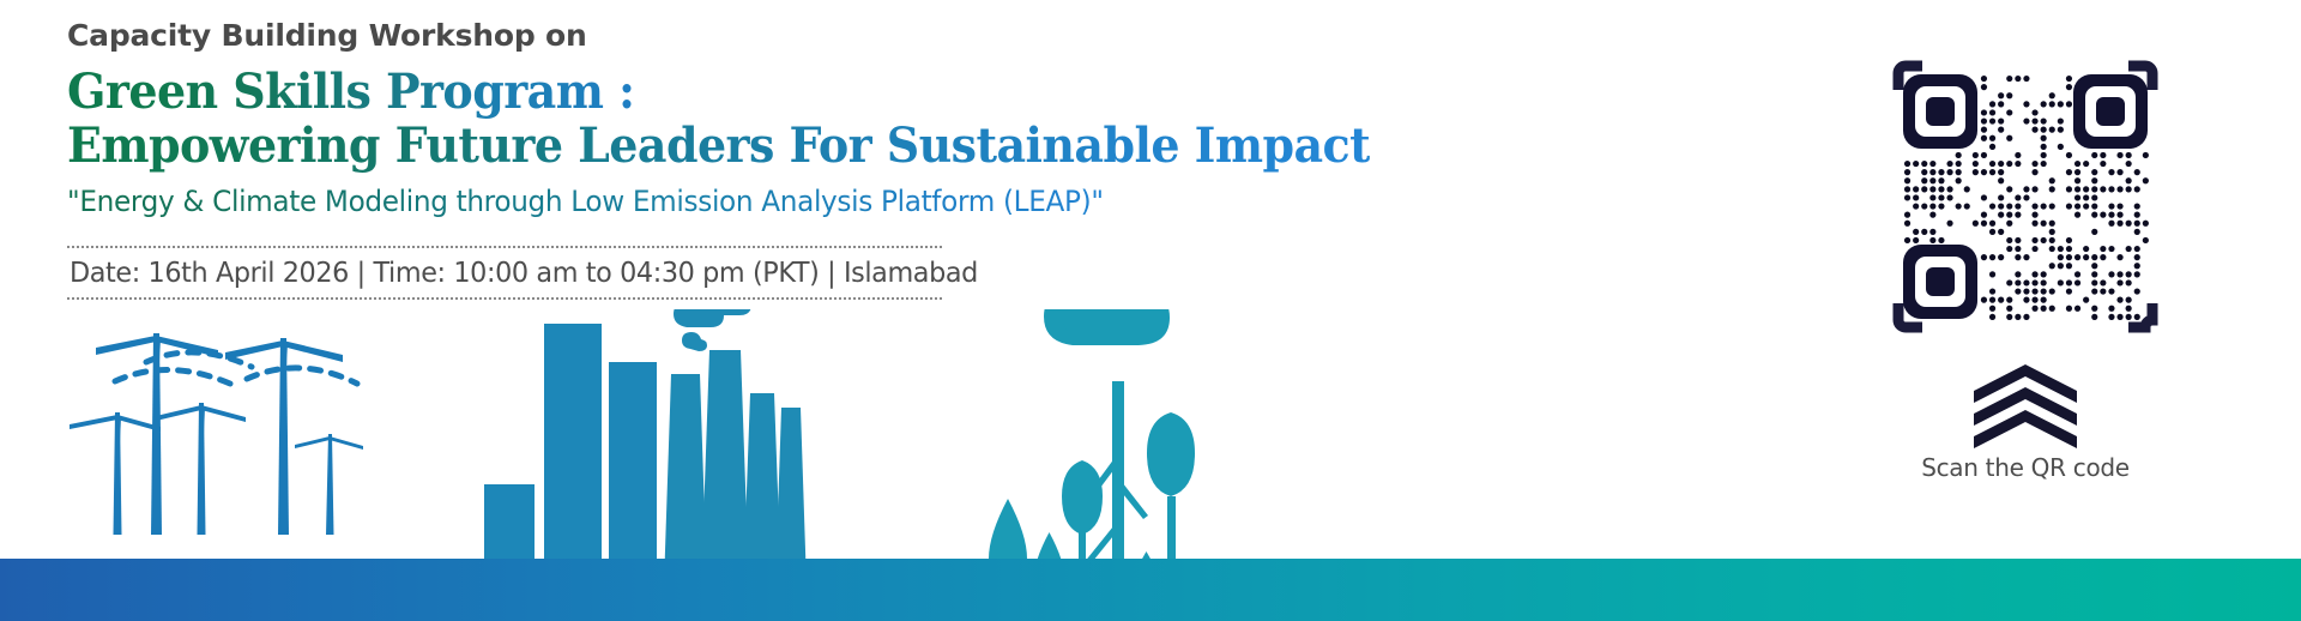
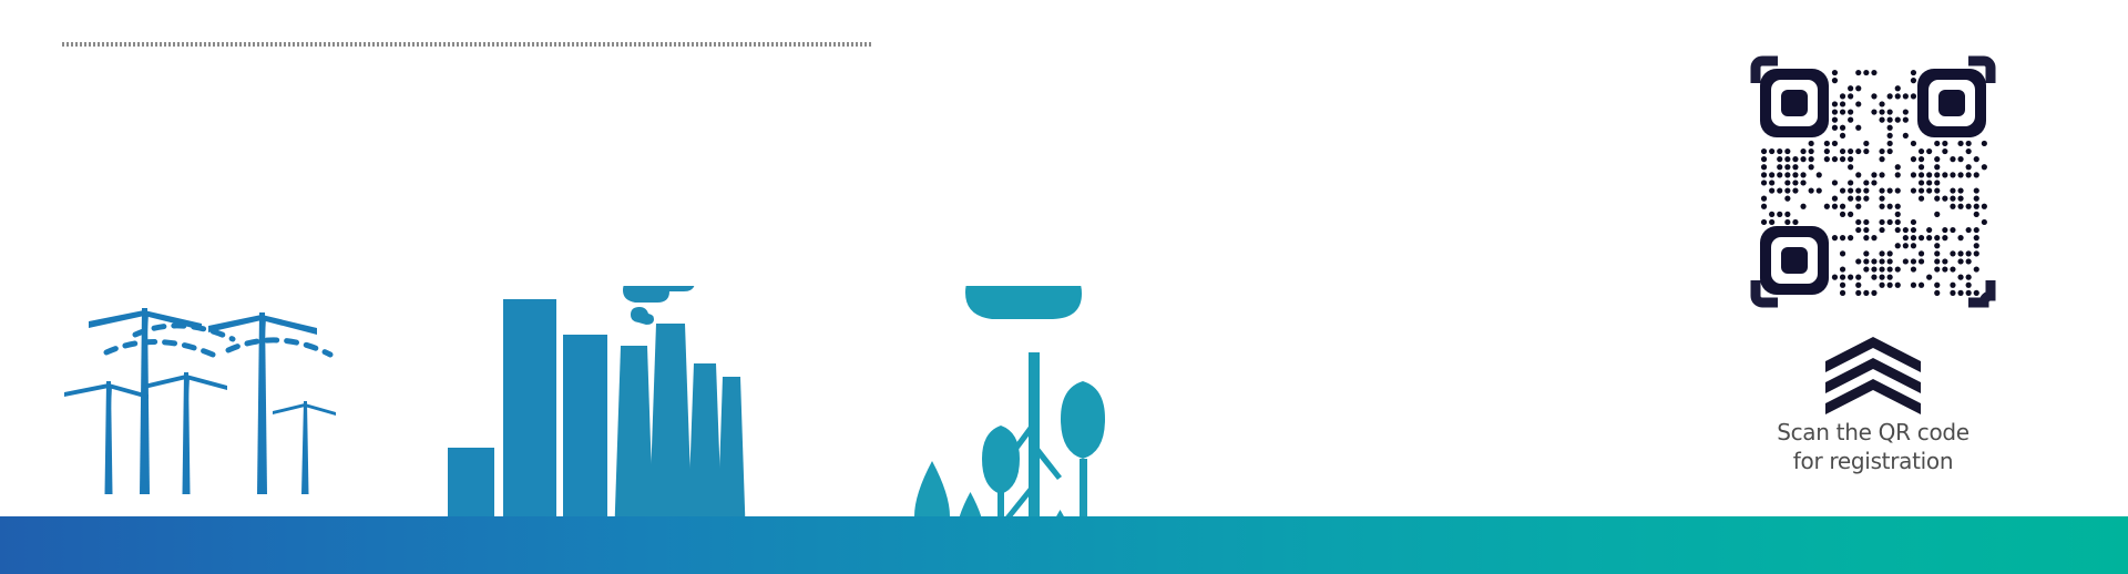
- Capacity Building Workshop on
- Green Skills Program :
- Empowering Future Leaders For Sustainable Impact
- "Energy & Climate Modeling through Low Emission Analysis Platform (LEAP)"
- Date: 16th April 2026 | Time: 10:00 am to 04:30 pm (PKT) | Islamabad
  Scan the QR code
+ for registration
